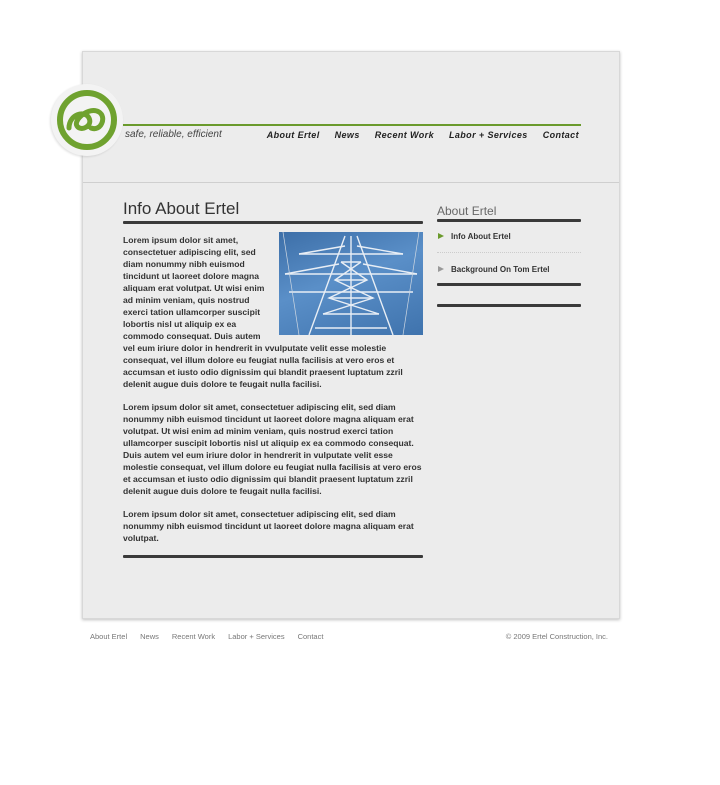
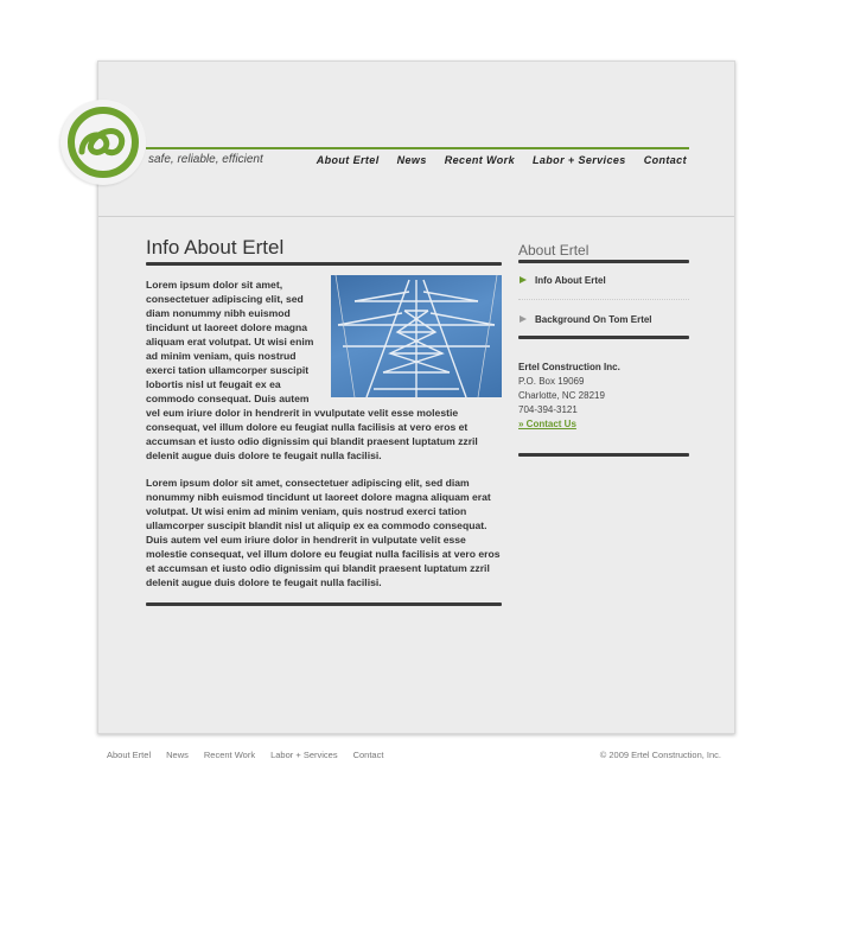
  safe, reliable, efficient
  About Ertel
  News
  Recent Work
  Labor + Services
  Contact
  Info About Ertel
- Lorem ipsum dolor sit amet, consectetuer adipiscing elit, sed diam nonummy nibh euismod tincidunt ut laoreet dolore magna aliquam erat volutpat. Ut wisi enim ad minim veniam, quis nostrud exerci tation ullamcorper suscipit lobortis nisl ut aliquip ex ea commodo consequat. Duis autem vel eum iriure dolor in hendrerit in vvulputate velit esse molestie consequat, vel illum dolore eu feugiat nulla facilisis at vero eros et accumsan et iusto odio dignissim qui blandit praesent luptatum zzril delenit augue duis dolore te feugait nulla facilisi.
+ Lorem ipsum dolor sit amet, consectetuer adipiscing elit, sed diam nonummy nibh euismod tincidunt ut laoreet dolore magna aliquam erat volutpat. Ut wisi enim ad minim veniam, quis nostrud exerci tation ullamcorper suscipit lobortis nisl ut feugait ex ea commodo consequat. Duis autem vel eum iriure dolor in hendrerit in vvulputate velit esse molestie consequat, vel illum dolore eu feugiat nulla facilisis at vero eros et accumsan et iusto odio dignissim qui blandit praesent luptatum zzril delenit augue duis dolore te feugait nulla facilisi.
- Lorem ipsum dolor sit amet, consectetuer adipiscing elit, sed diam nonummy nibh euismod tincidunt ut laoreet dolore magna aliquam erat volutpat. Ut wisi enim ad minim veniam, quis nostrud exerci tation ullamcorper suscipit lobortis nisl ut aliquip ex ea commodo consequat. Duis autem vel eum iriure dolor in hendrerit in vulputate velit esse molestie consequat, vel illum dolore eu feugiat nulla facilisis at vero eros et accumsan et iusto odio dignissim qui blandit praesent luptatum zzril delenit augue duis dolore te feugait nulla facilisi.
+ Lorem ipsum dolor sit amet, consectetuer adipiscing elit, sed diam nonummy nibh euismod tincidunt ut laoreet dolore magna aliquam erat volutpat. Ut wisi enim ad minim veniam, quis nostrud exerci tation ullamcorper suscipit blandit nisl ut aliquip ex ea commodo consequat. Duis autem vel eum iriure dolor in hendrerit in vulputate velit esse molestie consequat, vel illum dolore eu feugiat nulla facilisis at vero eros et accumsan et iusto odio dignissim qui blandit praesent luptatum zzril delenit augue duis dolore te feugait nulla facilisi.
- Lorem ipsum dolor sit amet, consectetuer adipiscing elit, sed diam nonummy nibh euismod tincidunt ut laoreet dolore magna aliquam erat volutpat.
  About Ertel
  Info About Ertel
  Background On Tom Ertel
+ Ertel Construction Inc.
+ P.O. Box 19069
+ Charlotte, NC 28219
+ 704-394-3121
+ » Contact Us
  About Ertel
  News
  Recent Work
  Labor + Services
  Contact
  © 2009 Ertel Construction, Inc.
